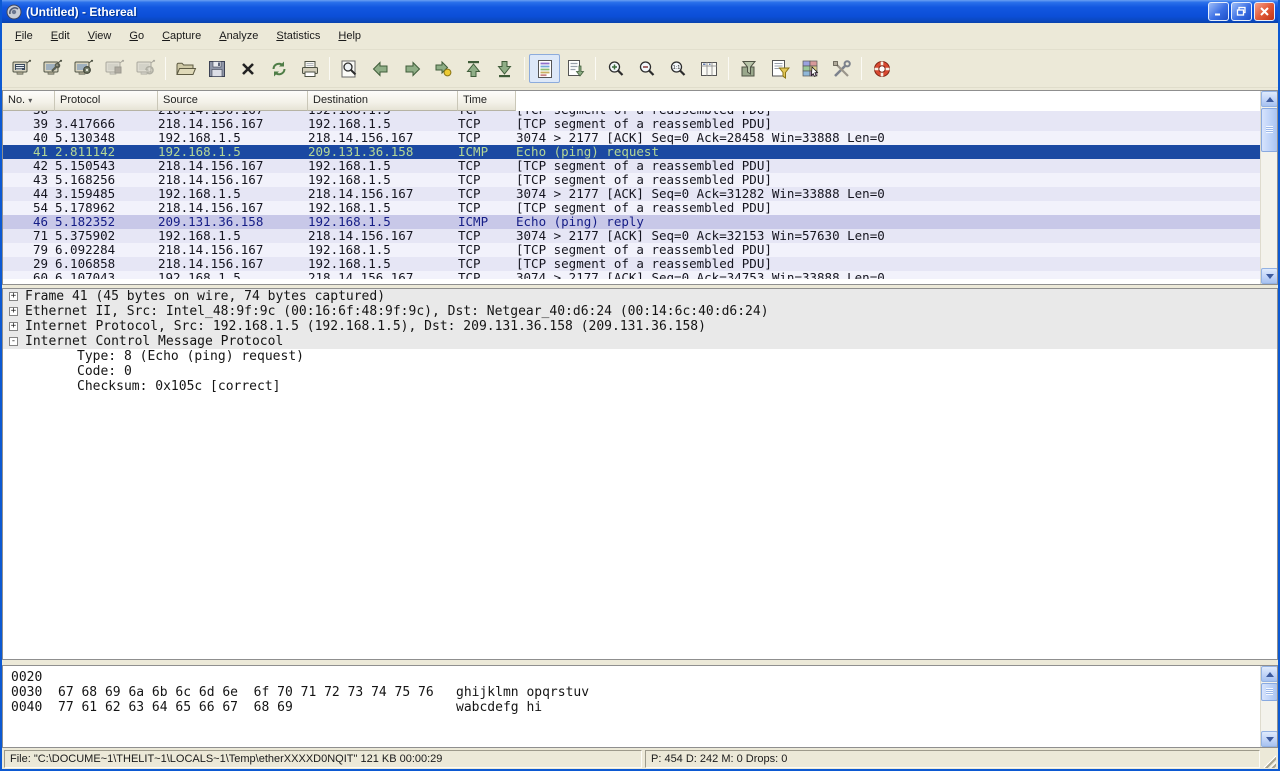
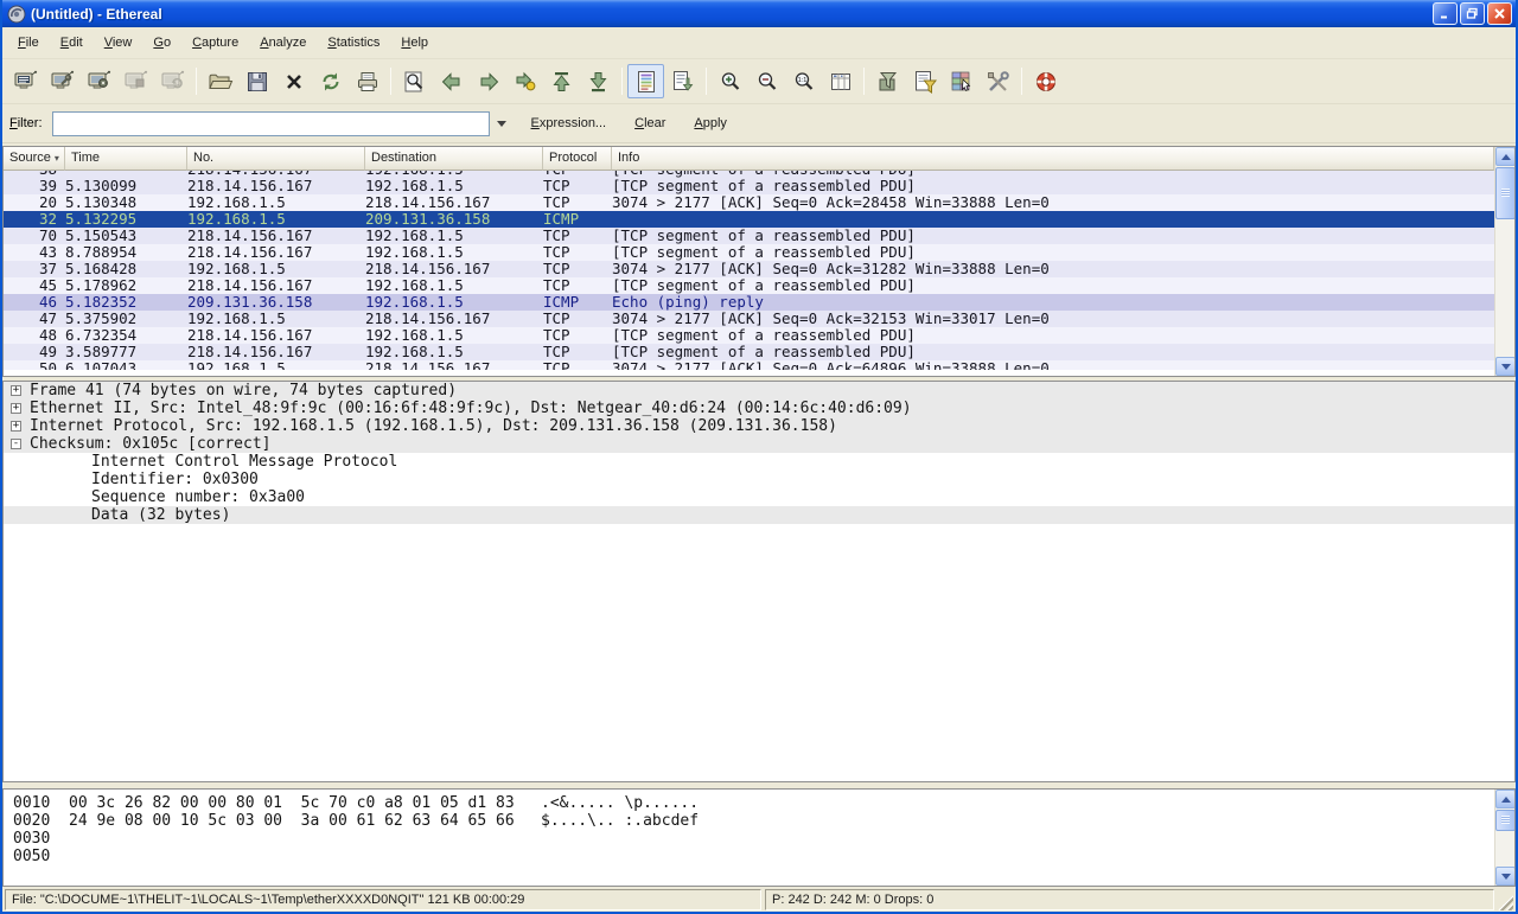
  (Untitled) - Ethereal
  File
  Edit
  View
  Go
  Capture
  Analyze
  Statistics
  Help
+ Filter:
+ Expression...
+ Clear
+ Apply
- No. ▾
+ Source ▾
- Protocol
+ Time
- Source
+ No.
  Destination
- Time
+ Protocol
+ Info
  39
- 3.417666
+ 5.130099
  218.14.156.167
  192.168.1.5
  TCP
  [TCP segment of a reassembled PDU]
- 40
+ 20
  5.130348
  192.168.1.5
  218.14.156.167
  TCP
  3074 > 2177 [ACK] Seq=0 Ack=28458 Win=33888 Len=0
- 41
+ 32
- 2.811142
+ 5.132295
  192.168.1.5
  209.131.36.158
  ICMP
- Echo (ping) request
- 42
+ 70
  5.150543
  218.14.156.167
  192.168.1.5
  TCP
  [TCP segment of a reassembled PDU]
  43
- 5.168256
+ 8.788954
  218.14.156.167
  192.168.1.5
  TCP
  [TCP segment of a reassembled PDU]
- 44
+ 37
- 3.159485
+ 5.168428
  192.168.1.5
  218.14.156.167
  TCP
  3074 > 2177 [ACK] Seq=0 Ack=31282 Win=33888 Len=0
- 54
+ 45
  5.178962
  218.14.156.167
  192.168.1.5
  TCP
  [TCP segment of a reassembled PDU]
  46
  5.182352
  209.131.36.158
  192.168.1.5
  ICMP
  Echo (ping) reply
- 71
+ 47
  5.375902
  192.168.1.5
  218.14.156.167
  TCP
- 3074 > 2177 [ACK] Seq=0 Ack=32153 Win=57630 Len=0
+ 3074 > 2177 [ACK] Seq=0 Ack=32153 Win=33017 Len=0
- 79
+ 48
- 6.092284
+ 6.732354
  218.14.156.167
  192.168.1.5
  TCP
  [TCP segment of a reassembled PDU]
- 29
+ 49
- 6.106858
+ 3.589777
  218.14.156.167
  192.168.1.5
  TCP
  [TCP segment of a reassembled PDU]
- 60
+ 50
  6.107043
  192.168.1.5
  218.14.156.167
  TCP
- 3074 > 2177 [ACK] Seq=0 Ack=34753 Win=33888 Len=0
+ 3074 > 2177 [ACK] Seq=0 Ack=64896 Win=33888 Len=0
  +
- Frame 41 (45 bytes on wire, 74 bytes captured)
+ Frame 41 (74 bytes on wire, 74 bytes captured)
  +
- Ethernet II, Src: Intel_48:9f:9c (00:16:6f:48:9f:9c), Dst: Netgear_40:d6:24 (00:14:6c:40:d6:24)
+ Ethernet II, Src: Intel_48:9f:9c (00:16:6f:48:9f:9c), Dst: Netgear_40:d6:24 (00:14:6c:40:d6:09)
  +
  Internet Protocol, Src: 192.168.1.5 (192.168.1.5), Dst: 209.131.36.158 (209.131.36.158)
  -
- Internet Control Message Protocol
+ Checksum: 0x105c [correct]
- Type: 8 (Echo (ping) request)
- Code: 0
- Checksum: 0x105c [correct]
+ Internet Control Message Protocol
+ Identifier: 0x0300
+ Sequence number: 0x3a00
+ Data (32 bytes)
+ 0010
+ 00 3c 26 82 00 00 80 01 5c 70 c0 a8 01 05 d1 83
+ .<&..... \p......
  0020
+ 24 9e 08 00 10 5c 03 00 3a 00 61 62 63 64 65 66
+ $....\.. :.abcdef
  0030
- 67 68 69 6a 6b 6c 6d 6e 6f 70 71 72 73 74 75 76
- ghijklmn opqrstuv
- 0040
+ 0050
- 77 61 62 63 64 65 66 67 68 69
- wabcdefg hi
  File: "C:\DOCUME~1\THELIT~1\LOCALS~1\Temp\etherXXXXD0NQIT" 121 KB 00:00:29
- P: 454 D: 242 M: 0 Drops: 0
+ P: 242 D: 242 M: 0 Drops: 0
